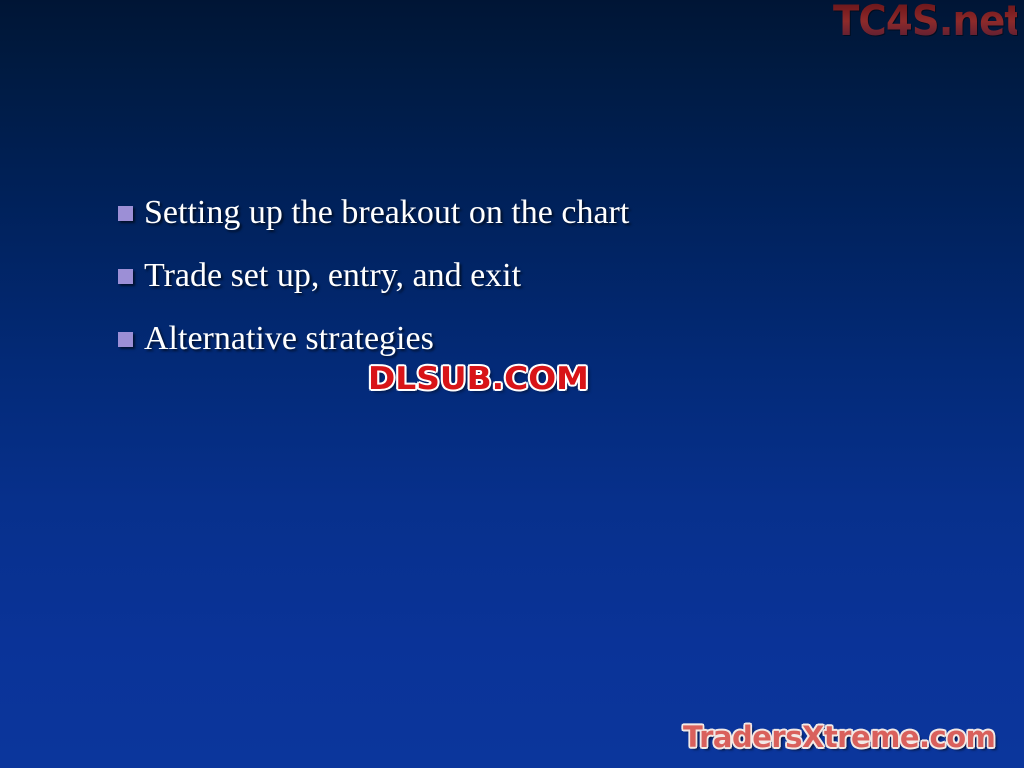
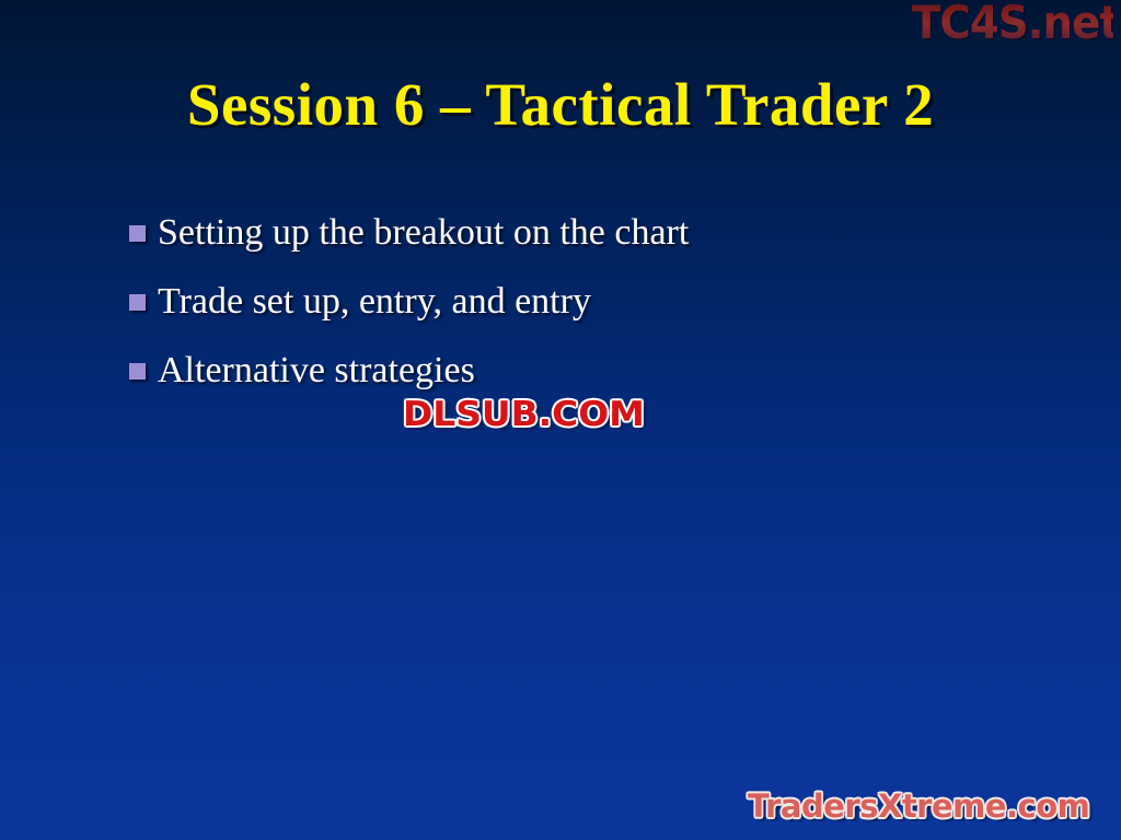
+ Session 6 – Tactical Trader 2
  Setting up the breakout on the chart
- Trade set up, entry, and exit
+ Trade set up, entry, and entry
  Alternative strategies
  TC4S.net
  DLSUB.COM
  TradersXtreme.com
